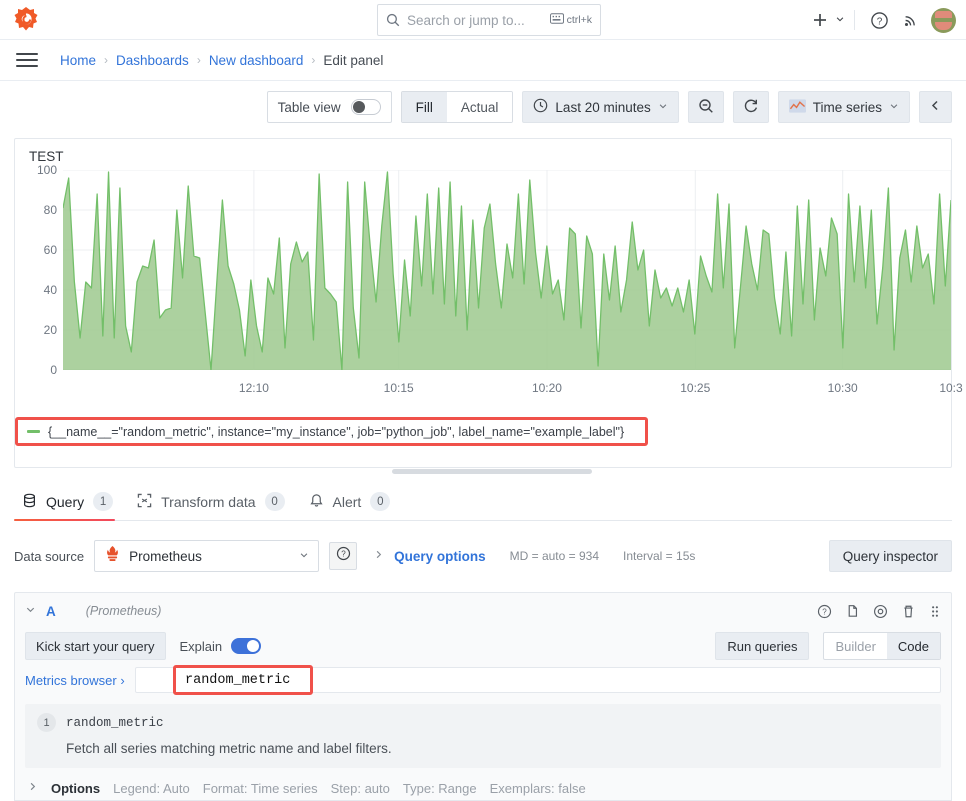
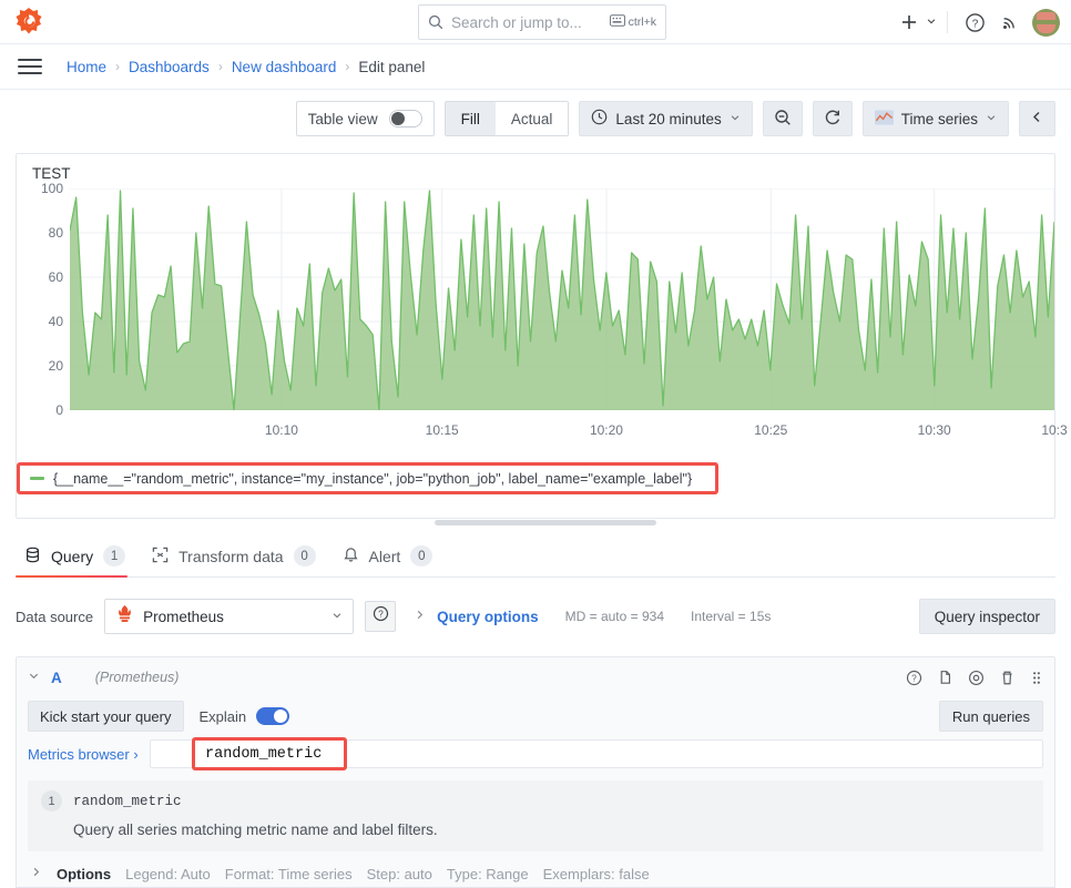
  Search or jump to...
  ctrl+k
  ?
  Home
  ›
  Dashboards
  ›
  New dashboard
  ›
  Edit panel
  Table view
  Fill
  Actual
  Last 20 minutes
  Time series
  TEST
  0
  20
  40
  60
  80
  100
- 12:10
+ 10:10
  10:15
  10:20
  10:25
  10:30
  10:3
  {__name__="random_metric", instance="my_instance", job="python_job", label_name="example_label"}
  Query
  1
  Transform data
  0
  Alert
  0
  Data source
  Prometheus
  ?
  Query options
  MD = auto = 934
  Interval = 15s
  Query inspector
  A
  (Prometheus)
  ?
  Kick start your query
  Explain
  Run queries
- Builder
- Code
  Metrics browser ›
  random_metric
  1
  random_metric
- Fetch all series matching metric name and label filters.
+ Query all series matching metric name and label filters.
  Options
  Legend: Auto
  Format: Time series
  Step: auto
  Type: Range
  Exemplars: false
